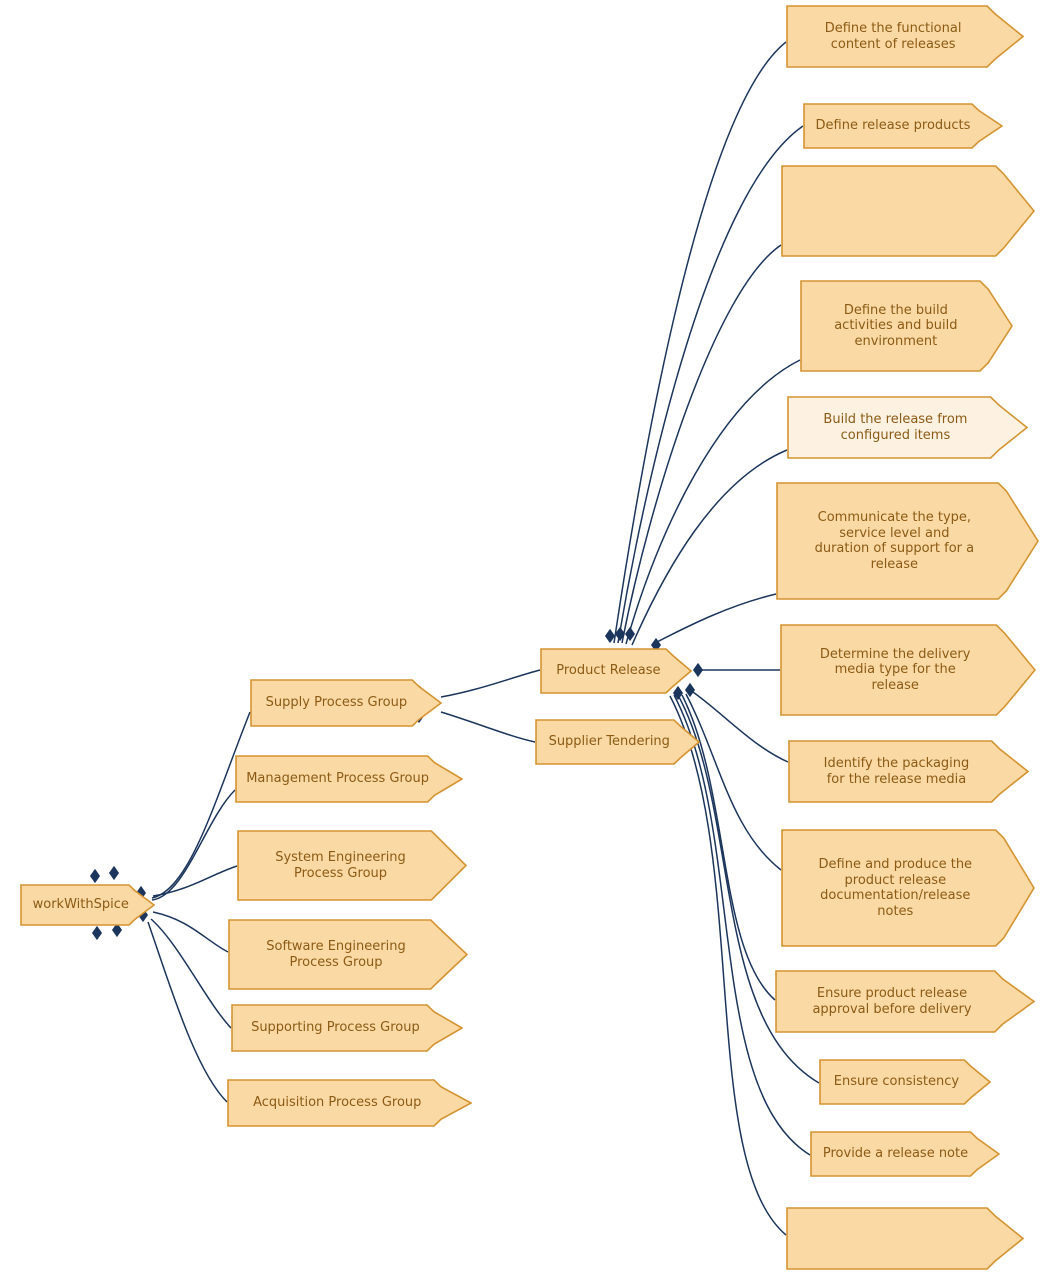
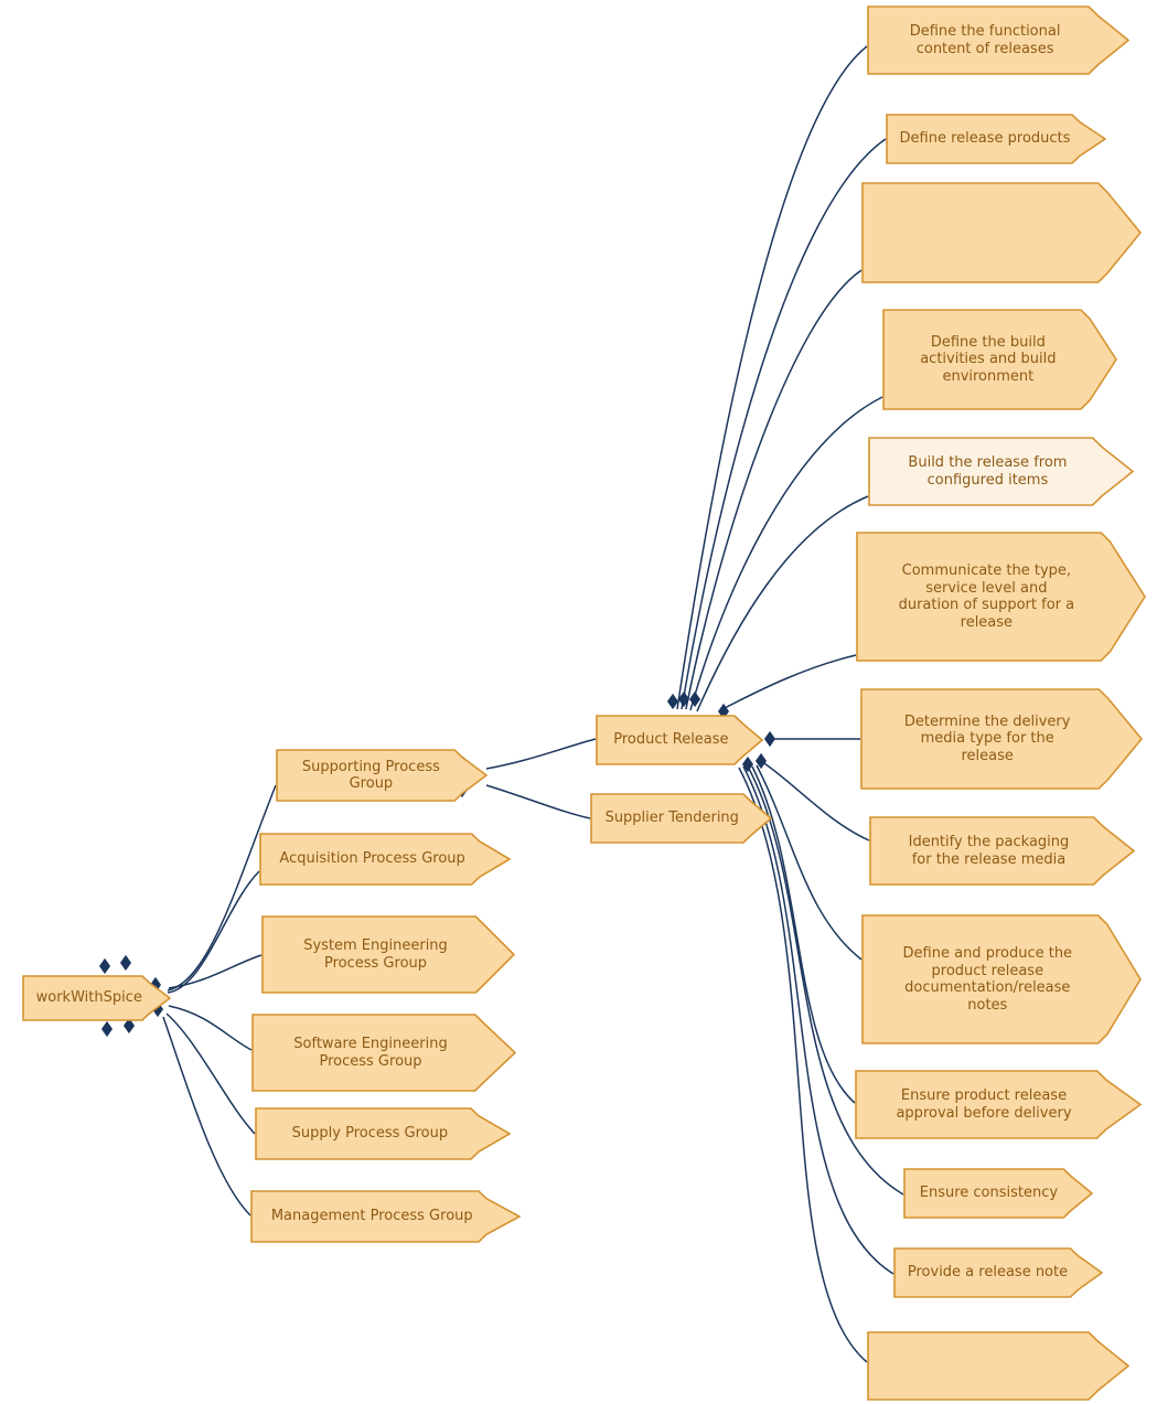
  workWithSpice
- Supply Process Group
+ Supporting Process Group
- Management Process Group
+ Acquisition Process Group
  System Engineering
  Process Group
  Software Engineering
  Process Group
- Supporting Process Group
+ Supply Process Group
- Acquisition Process Group
+ Management Process Group
  Product Release
  Supplier Tendering
  Define the functional
  content of releases
  Define release products
  Define the build
  activities and build
  environment
  Build the release from
  configured items
  Communicate the type,
  service level and
  duration of support for a
  release
  Determine the delivery
  media type for the
  release
  Identify the packaging
  for the release media
  Define and produce the
  product release
  documentation/release
  notes
  Ensure product release
  approval before delivery
  Ensure consistency
  Provide a release note
